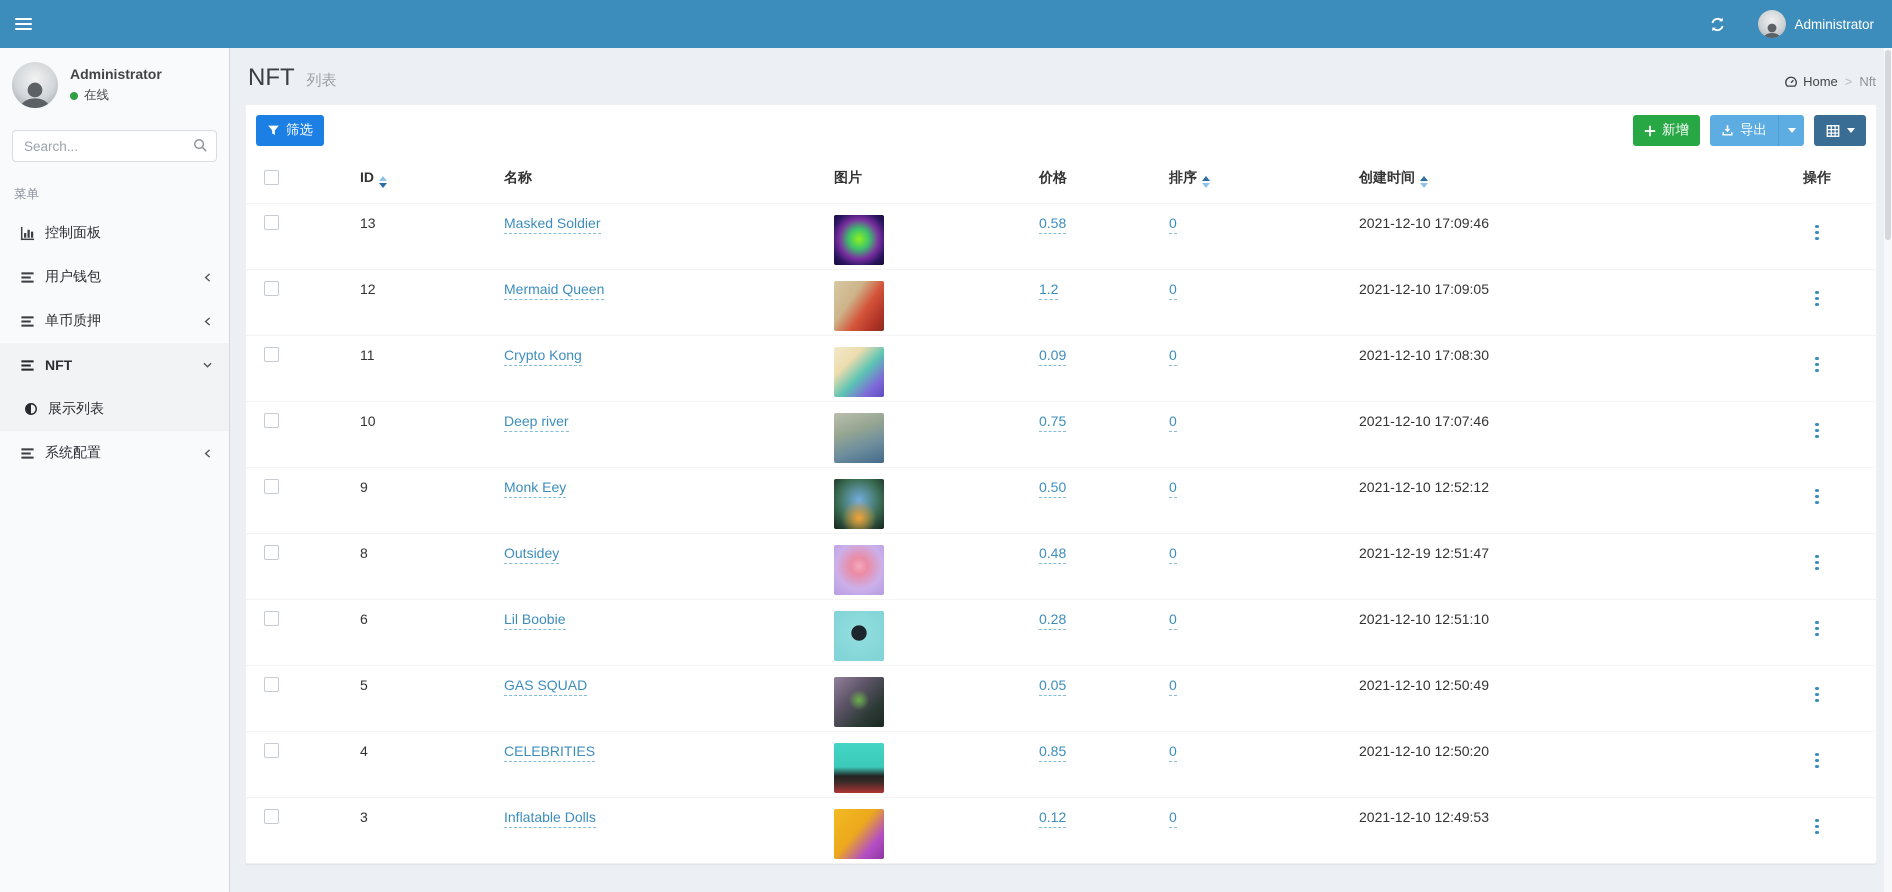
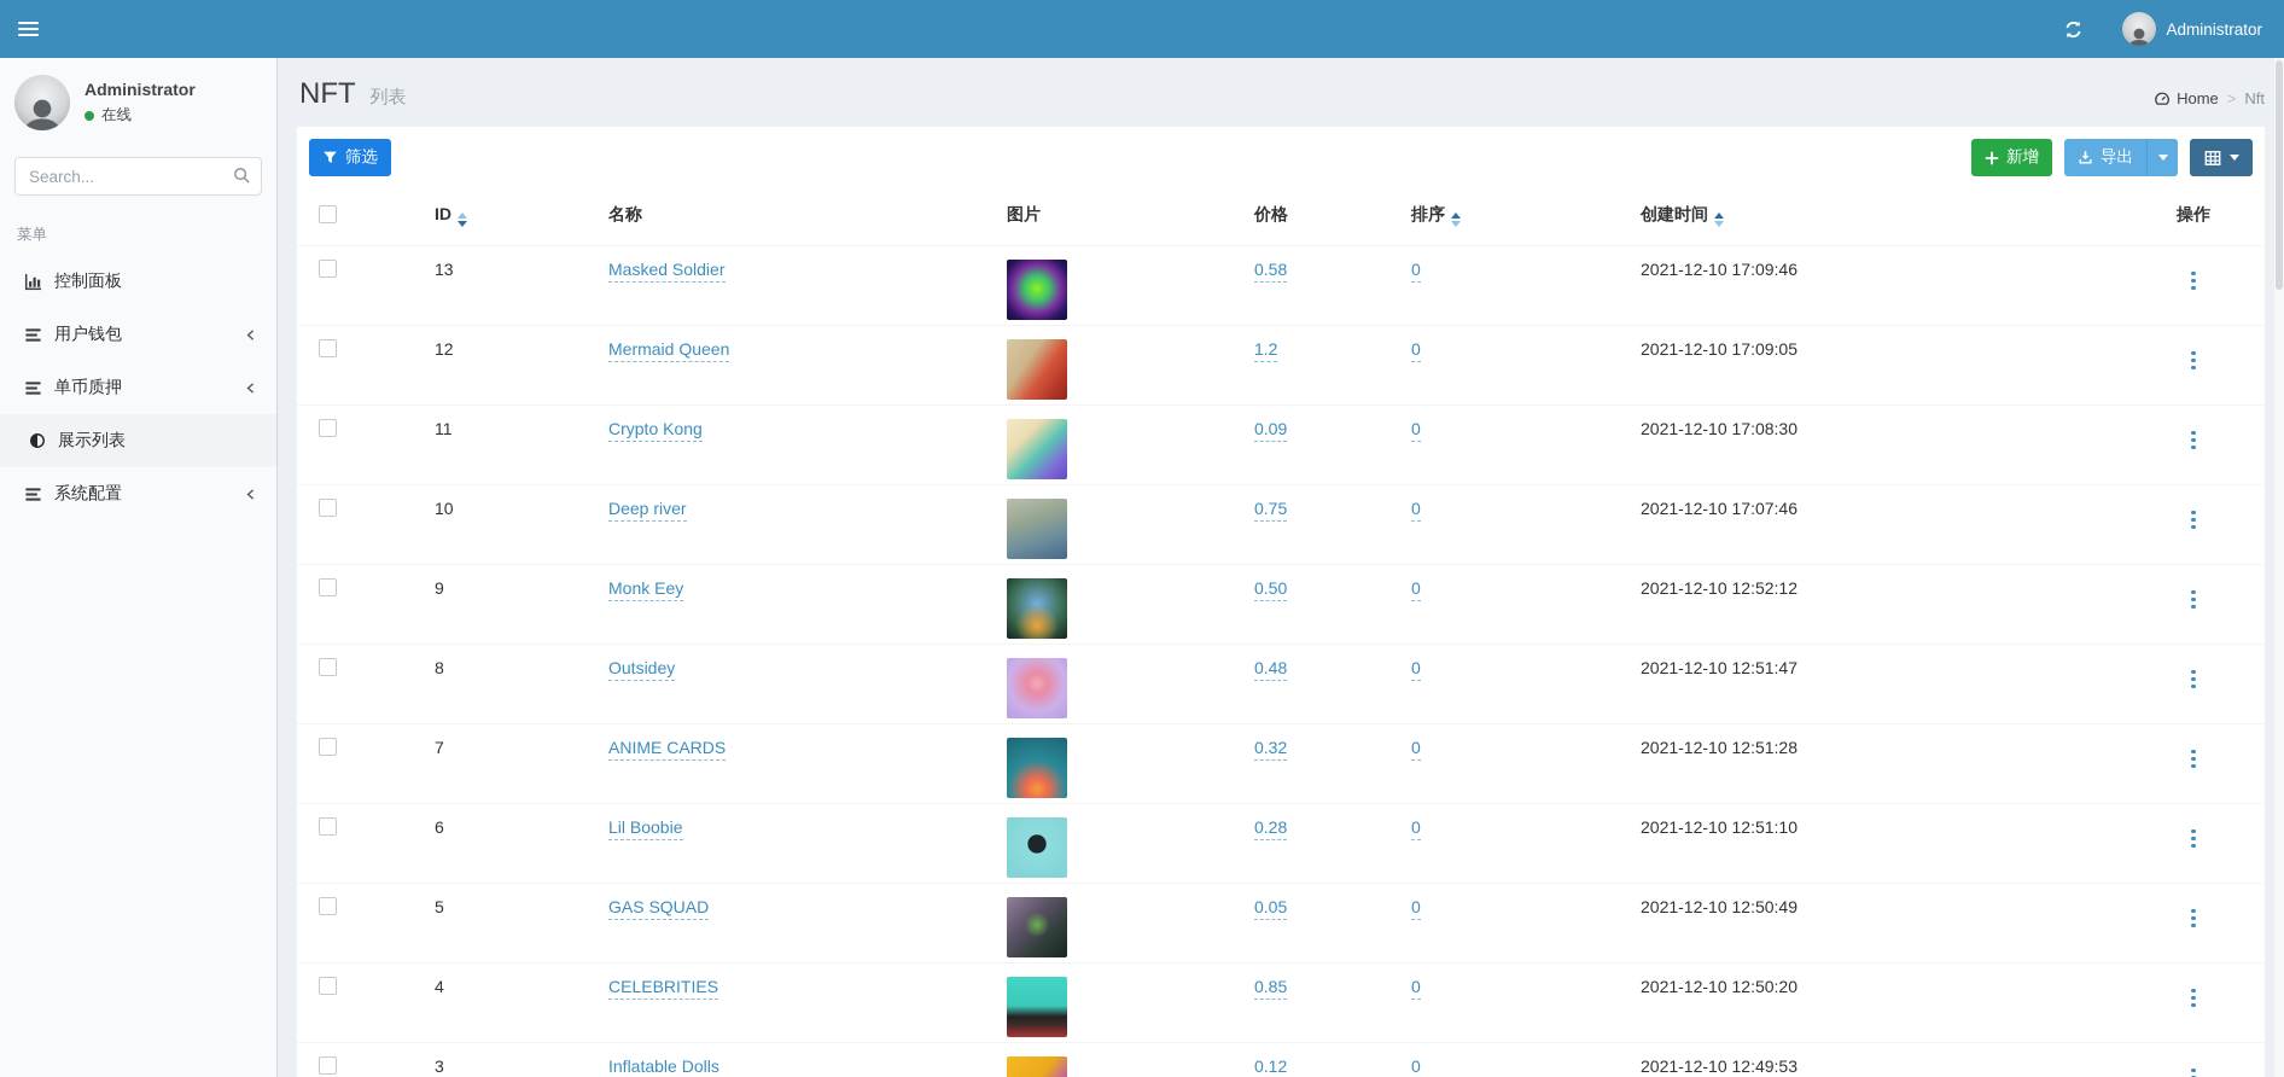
  Administrator
  Administrator
  在线
  Search...
  菜单
  控制面板
  用户钱包
  单币质押
- NFT
  展示列表
  系统配置
  NFT 列表
  Home
  >
  Nft
  筛选
  新增
  导出
  	ID	名称	图片	价格	排序	创建时间	操作
  	13	Masked Soldier		0.58	0	2021-12-10 17:09:46
  	12	Mermaid Queen		1.2	0	2021-12-10 17:09:05
  	11	Crypto Kong		0.09	0	2021-12-10 17:08:30
  	10	Deep river		0.75	0	2021-12-10 17:07:46
  	9	Monk Eey		0.50	0	2021-12-10 12:52:12
- 	8	Outsidey		0.48	0	2021-12-19 12:51:47
+ 	8	Outsidey		0.48	0	2021-12-10 12:51:47
+ 	7	ANIME CARDS		0.32	0	2021-12-10 12:51:28
  	6	Lil Boobie		0.28	0	2021-12-10 12:51:10
  	5	GAS SQUAD		0.05	0	2021-12-10 12:50:49
  	4	CELEBRITIES		0.85	0	2021-12-10 12:50:20
  	3	Inflatable Dolls		0.12	0	2021-12-10 12:49:53
